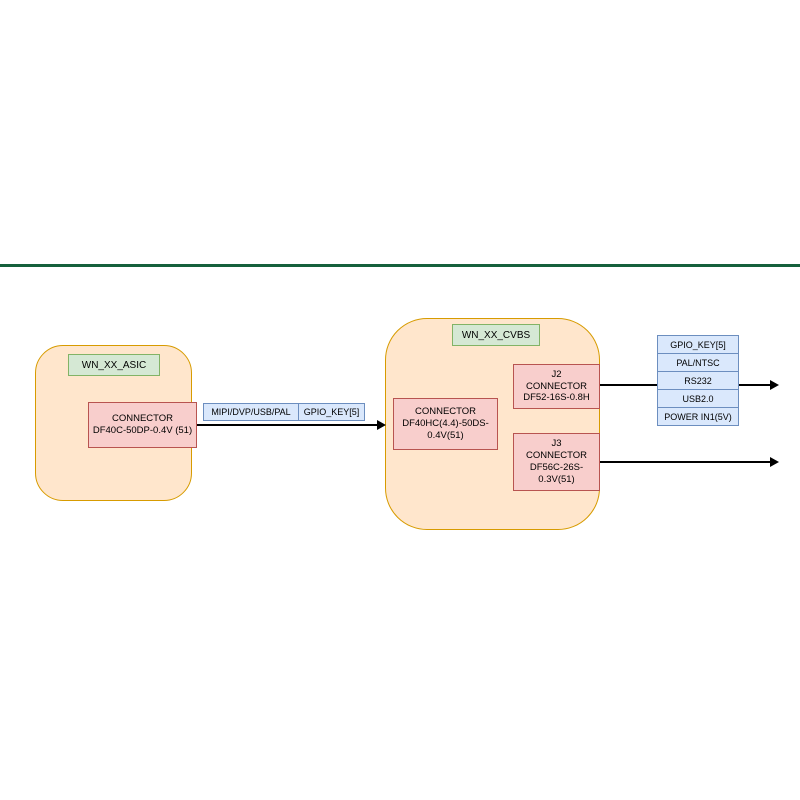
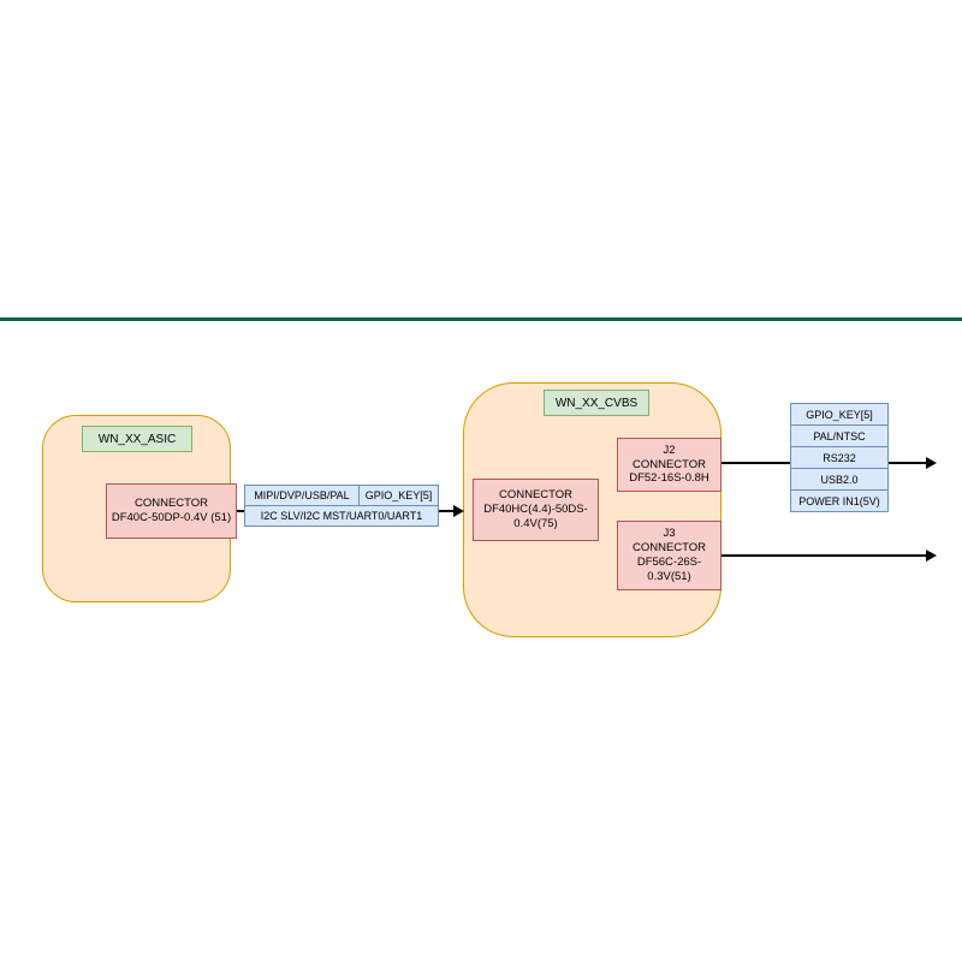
  WN_XX_ASIC
  CONNECTOR
  DF40C-50DP-0.4V (51)
  MIPI/DVP/USB/PAL
  GPIO_KEY[5]
+ I2C SLV/I2C MST/UART0/UART1
  WN_XX_CVBS
  CONNECTOR
  DF40HC(4.4)-50DS-
- 0.4V(51)
+ 0.4V(75)
  J2
  CONNECTOR
  DF52-16S-0.8H
  J3
  CONNECTOR
  DF56C-26S-
  0.3V(51)
  GPIO_KEY[5]
  PAL/NTSC
  RS232
  USB2.0
  POWER IN1(5V)
